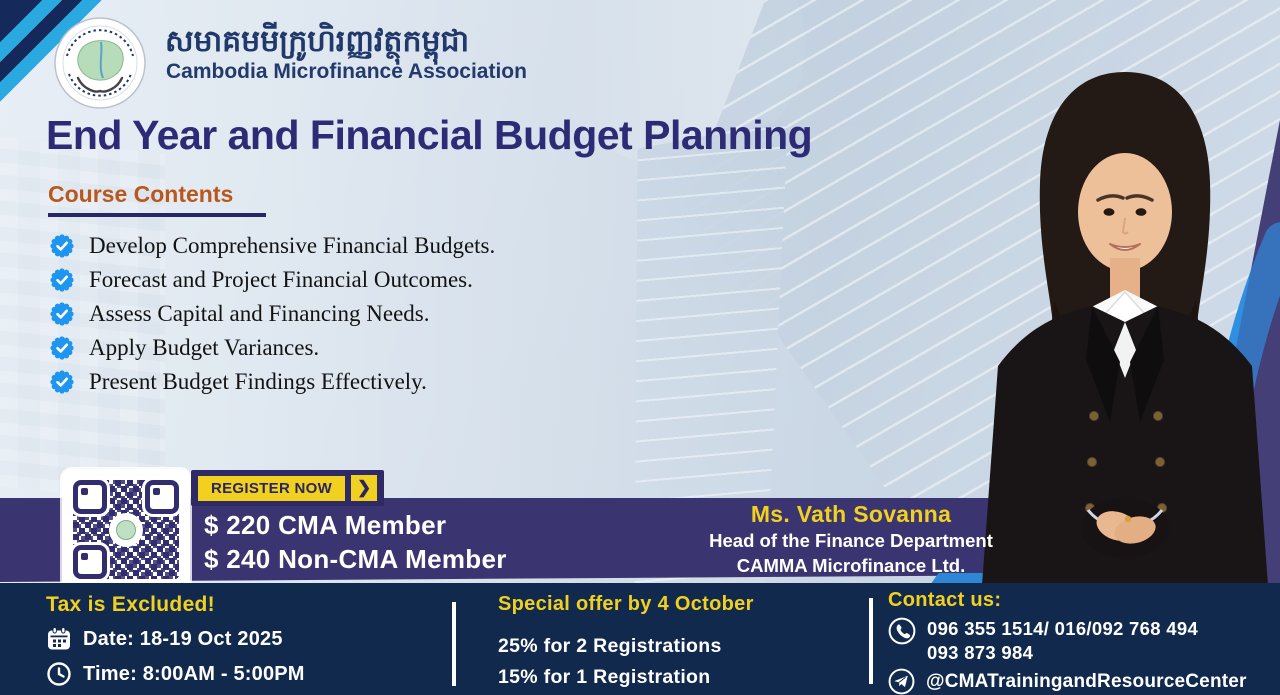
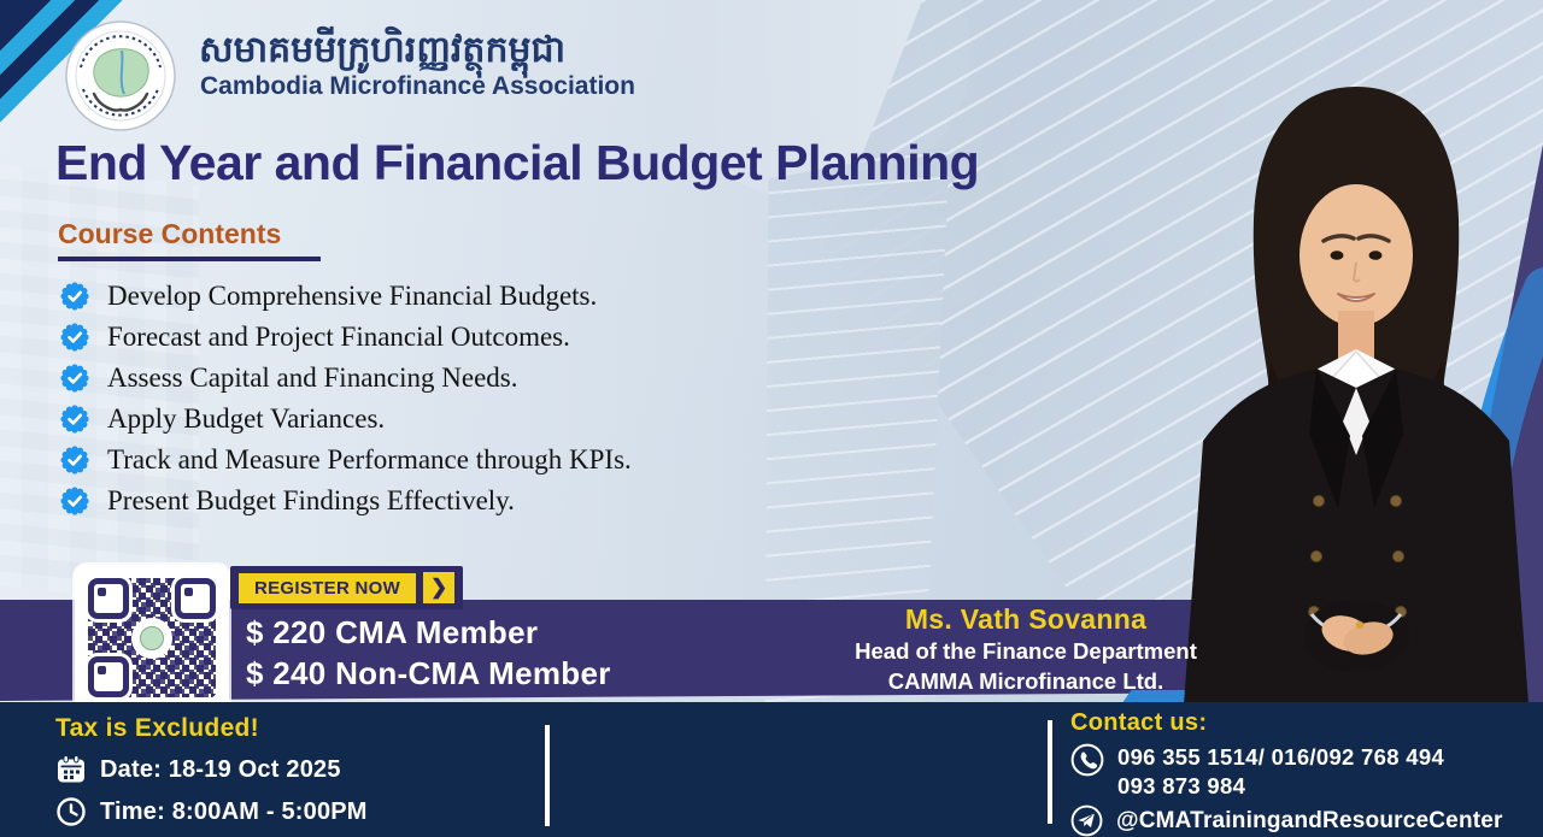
  សមាគមមីក្រូហិរញ្ញវត្ថុកម្ពុជា
  Cambodia Microfinance Association
  End Year and Financial Budget Planning
  Course Contents
  Develop Comprehensive Financial Budgets.
  Forecast and Project Financial Outcomes.
  Assess Capital and Financing Needs.
  Apply Budget Variances.
+ Track and Measure Performance through KPIs.
  Present Budget Findings Effectively.
  REGISTER NOW
  ❯
  $ 220 CMA Member
  $ 240 Non-CMA Member
  Ms. Vath Sovanna
  Head of the Finance Department
  CAMMA Microfinance Ltd.
  Tax is Excluded!
  Date: 18-19 Oct 2025
  Time: 8:00AM - 5:00PM
- Special offer by 4 October
- 25% for 2 Registrations
- 15% for 1 Registration
  Contact us:
  096 355 1514/ 016/092 768 494
  093 873 984
  @CMATrainingandResourceCenter
